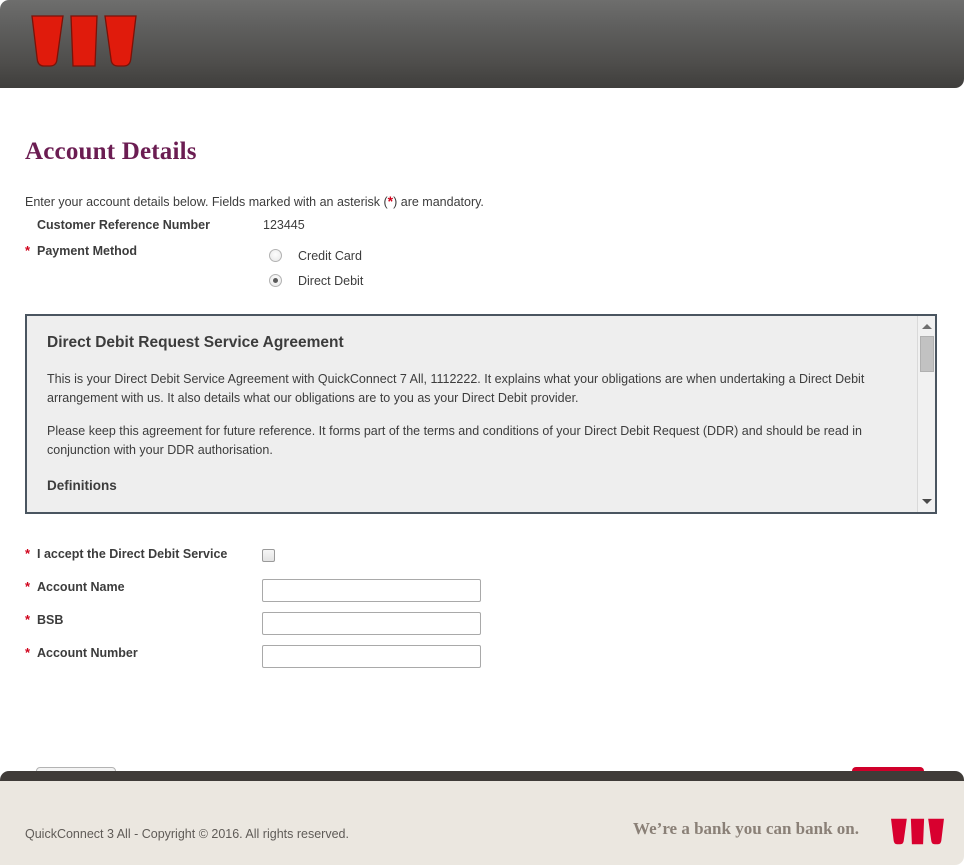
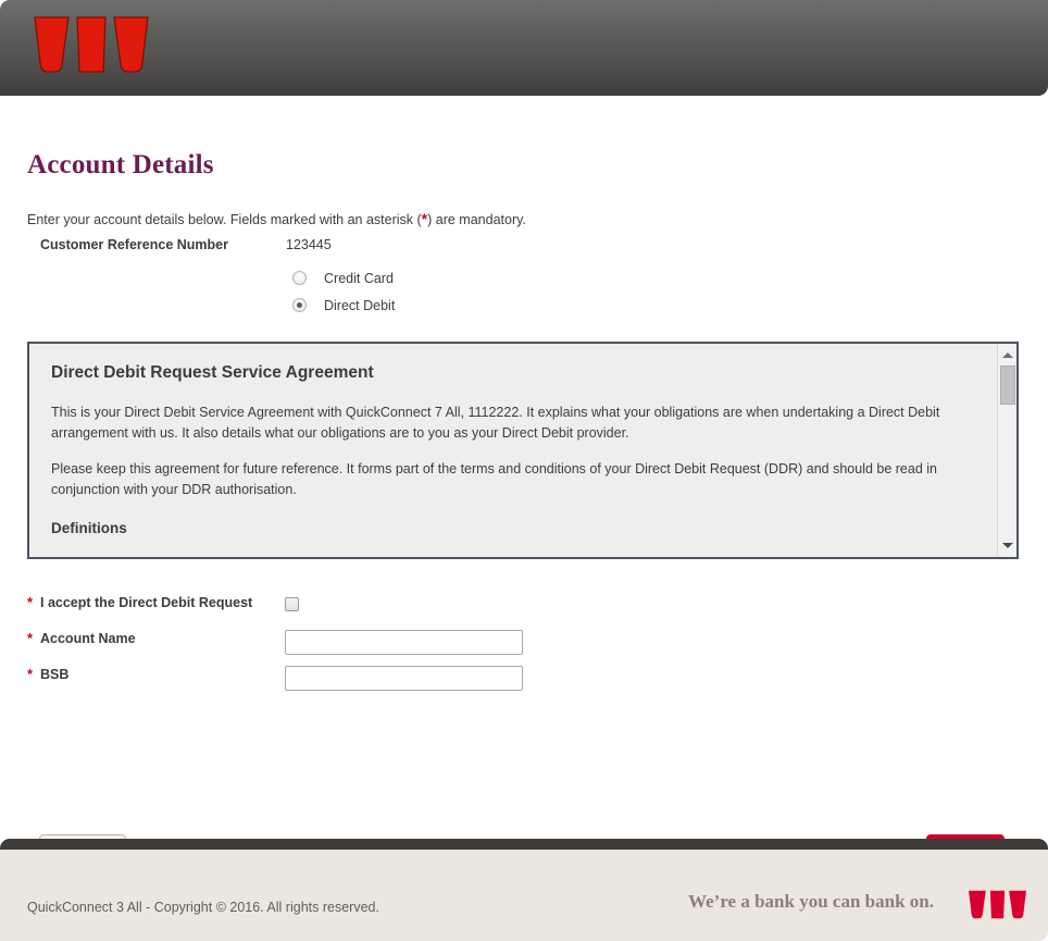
  Account Details
  Enter your account details below. Fields marked with an asterisk (*) are mandatory.
  Customer Reference Number
  123445
- * Payment Method
  Credit Card
  Direct Debit
  Direct Debit Request Service Agreement
  This is your Direct Debit Service Agreement with QuickConnect 7 All, 1112222. It explains what your obligations are when undertaking a Direct Debit arrangement with us. It also details what our obligations are to you as your Direct Debit provider.
  Please keep this agreement for future reference. It forms part of the terms and conditions of your Direct Debit Request (DDR) and should be read in conjunction with your DDR authorisation.
  Definitions
- * I accept the Direct Debit Service
+ * I accept the Direct Debit Request
  * Account Name
  * BSB
- * Account Number
  QuickConnect 3 All - Copyright © 2016. All rights reserved.
  We’re a bank you can bank on.
